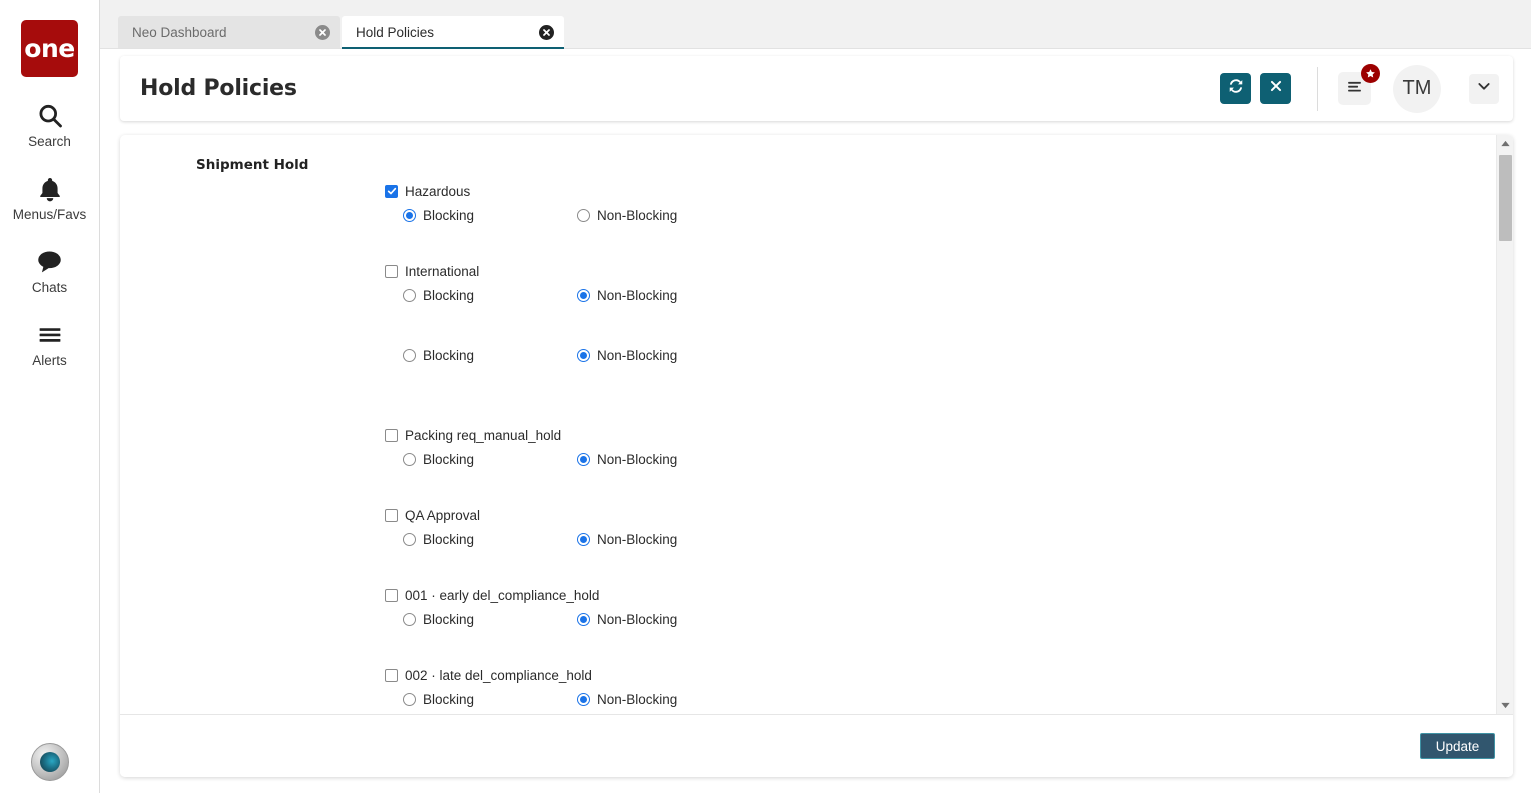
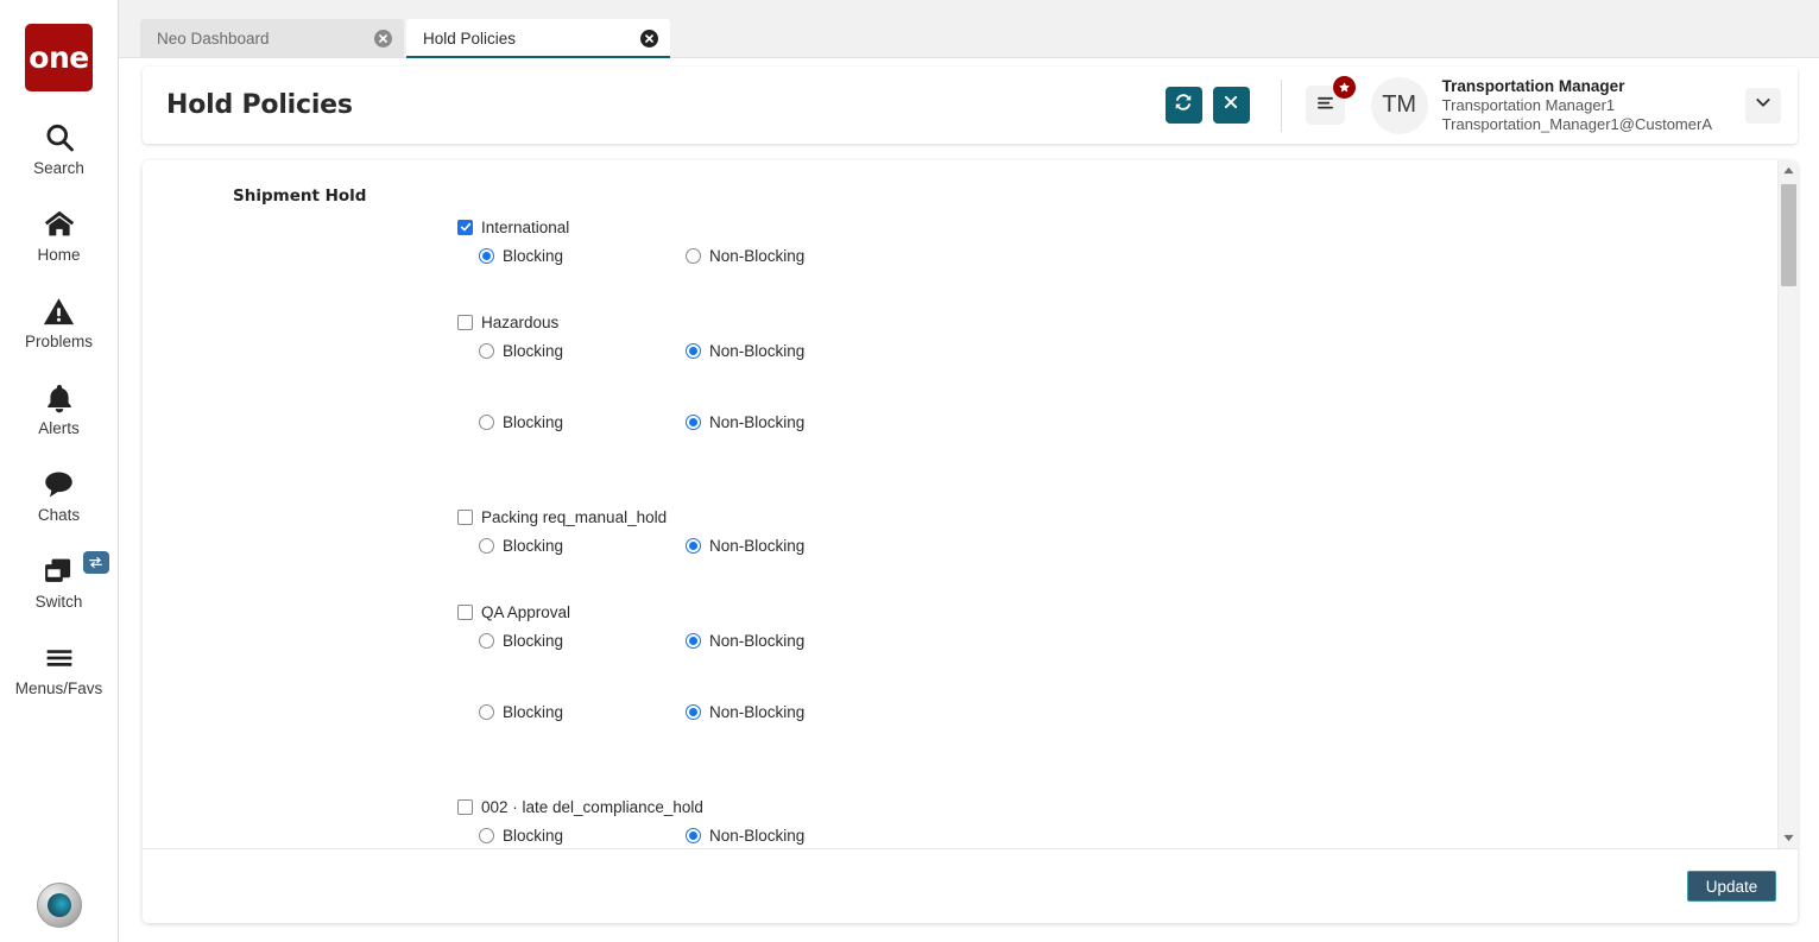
  one
  Search
+ Home
+ Problems
- Menus/Favs
+ Alerts
  Chats
+ Switch
- Alerts
+ Menus/Favs
  Neo Dashboard
  Hold Policies
  Hold Policies
  TM
+ Transportation Manager
+ Transportation Manager1
+ Transportation_Manager1@CustomerA
  Shipment Hold
- Hazardous
+ International
  Blocking
  Non-Blocking
- International
+ Hazardous
  Blocking
  Non-Blocking
  Blocking
  Non-Blocking
  Packing req_manual_hold
  Blocking
  Non-Blocking
  QA Approval
  Blocking
  Non-Blocking
- 001 · early del_compliance_hold
  Blocking
  Non-Blocking
  002 · late del_compliance_hold
  Blocking
  Non-Blocking
  Update
